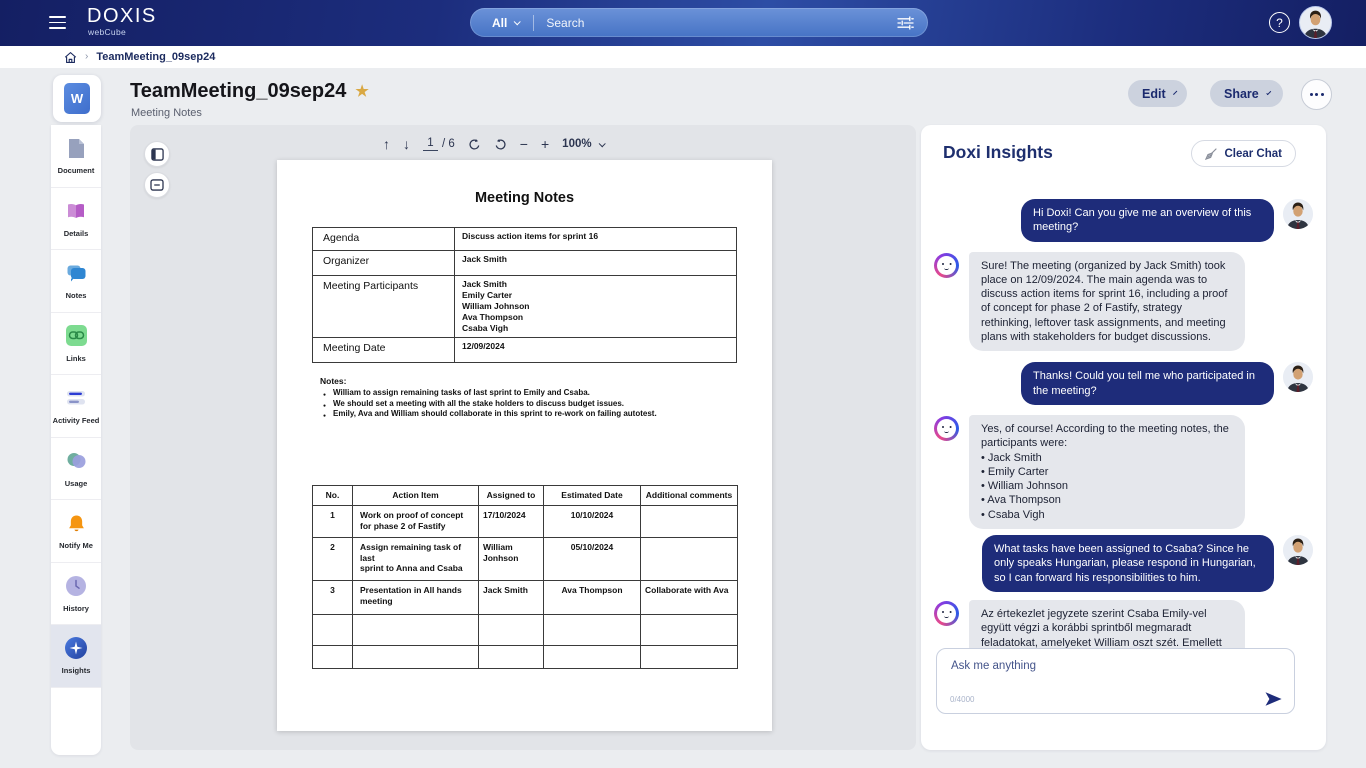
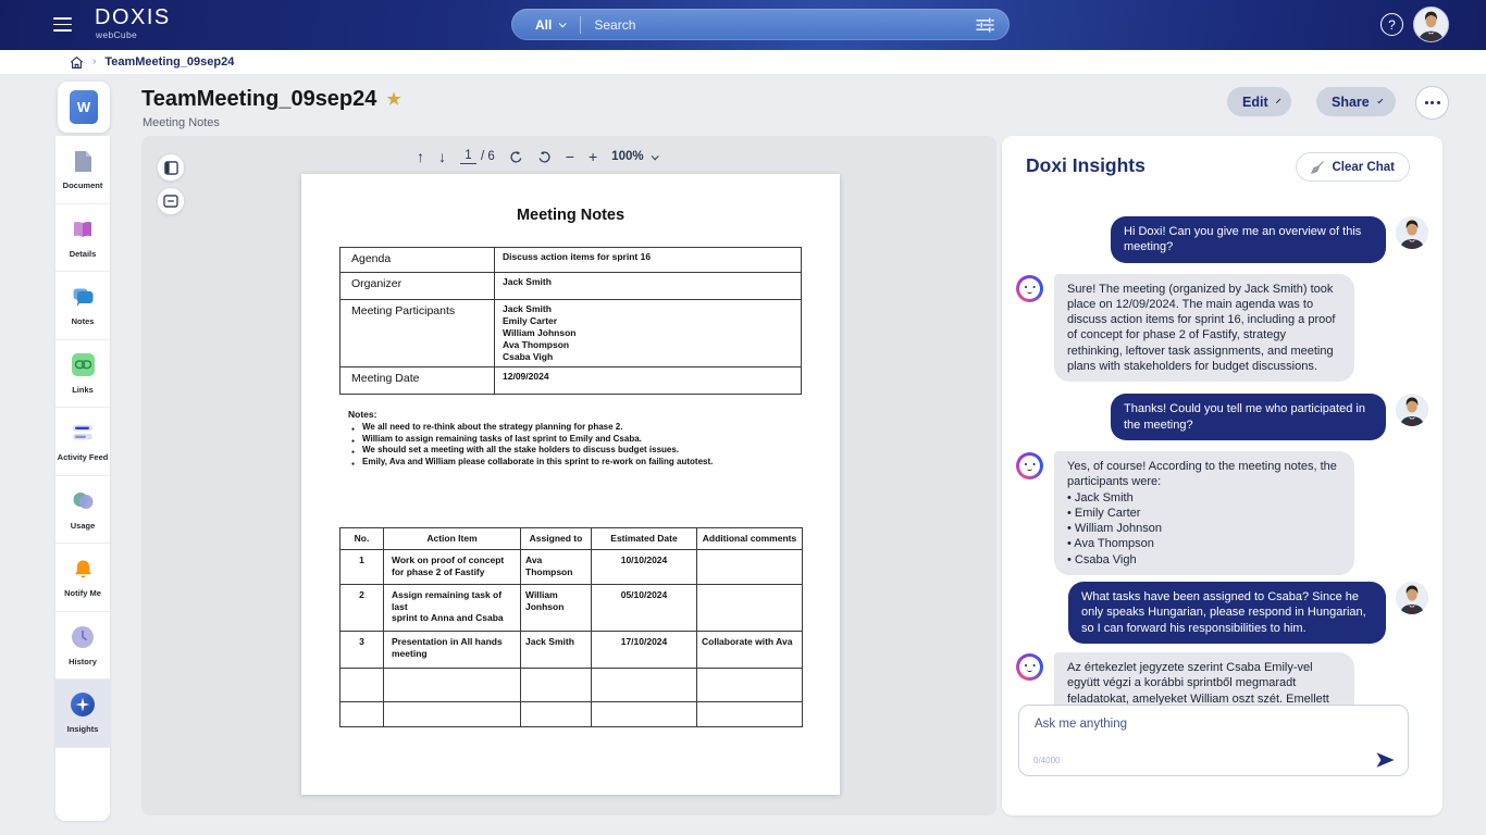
  DOXIS
  webCube
  All
  Search
  ?
  ›
  TeamMeeting_09sep24
  W
  TeamMeeting_09sep24
  ★
  Meeting Notes
  Edit
  Share
  Document
  Details
  Notes
  Links
  Activity Feed
  Usage
  Notify Me
  History
  Insights
  ↑
  ↓
  1
  / 6
  −
  +
  100%
  Meeting Notes
  Agenda	Discuss action items for sprint 16
  Organizer	Jack Smith
  Meeting Participants	Jack Smith Emily Carter William Johnson Ava Thompson Csaba Vigh
  Meeting Date	12/09/2024
  Notes:
+ We all need to re-think about the strategy planning for phase 2.
  William to assign remaining tasks of last sprint to Emily and Csaba.
  We should set a meeting with all the stake holders to discuss budget issues.
- Emily, Ava and William should collaborate in this sprint to re-work on failing autotest.
+ Emily, Ava and William please collaborate in this sprint to re-work on failing autotest.
  No.	Action Item	Assigned to	Estimated Date	Additional comments
- 1	Work on proof of concept for phase 2 of Fastify	17/10/2024	10/10/2024
+ 1	Work on proof of concept for phase 2 of Fastify	Ava Thompson	10/10/2024
  2	Assign remaining task of last sprint to Anna and Csaba	William Jonhson	05/10/2024
- 3	Presentation in All hands meeting	Jack Smith	Ava Thompson	Collaborate with Ava
+ 3	Presentation in All hands meeting	Jack Smith	17/10/2024	Collaborate with Ava
  Doxi Insights
  Clear Chat
  Hi Doxi! Can you give me an overview of this meeting?
  Sure! The meeting (organized by Jack Smith) took place on 12/09/2024. The main agenda was to discuss action items for sprint 16, including a proof of concept for phase 2 of Fastify, strategy rethinking, leftover task assignments, and meeting plans with stakeholders for budget discussions.
  Thanks! Could you tell me who participated in the meeting?
  Yes, of course! According to the meeting notes, the participants were:
  • Jack Smith
  • Emily Carter
  • William Johnson
  • Ava Thompson
  • Csaba Vigh
  What tasks have been assigned to Csaba? Since he only speaks Hungarian, please respond in Hungarian, so I can forward his responsibilities to him.
  Ask me anything
  0/4000
